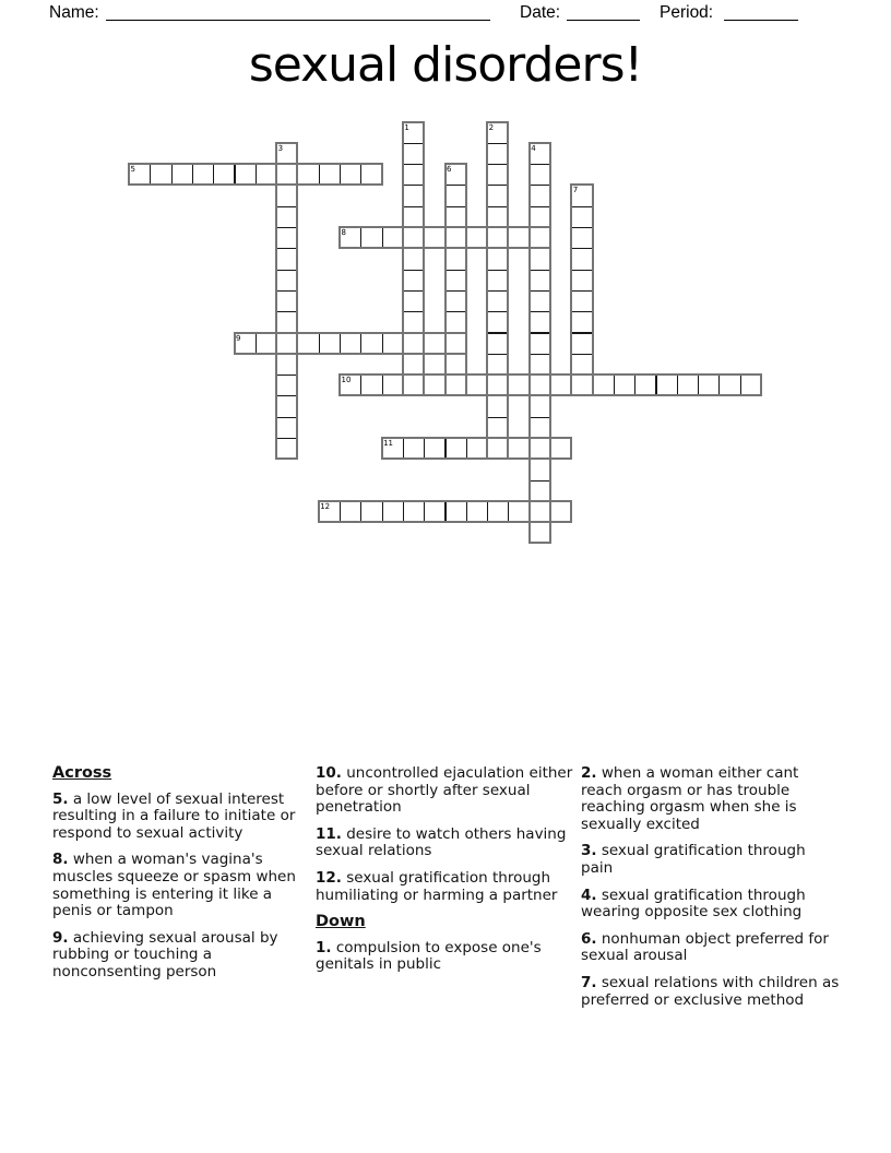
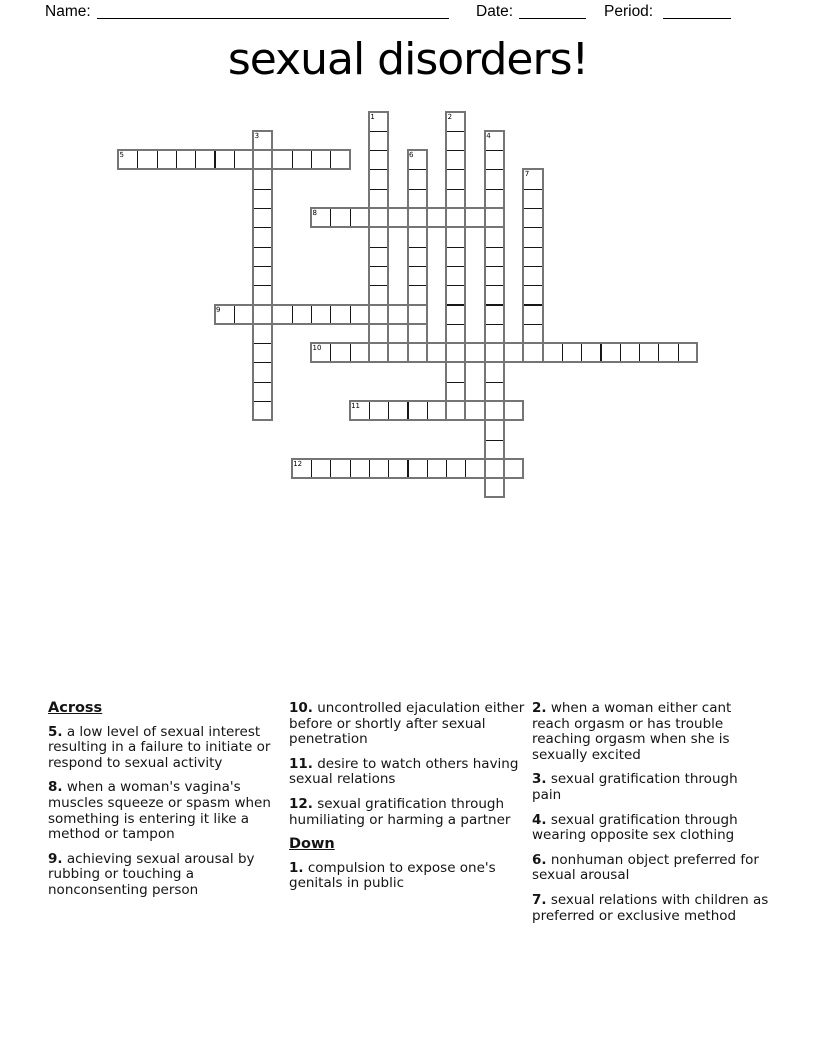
  Name:
  Date:
  Period:
  sexual disorders!
  1
  2
  3
  4
  5
  6
  7
  8
  9
  10
  11
  12
  Across
  5. a low level of sexual interest resulting in a failure to initiate or respond to sexual activity
- 8. when a woman's vagina's muscles squeeze or spasm when something is entering it like a penis or tampon
+ 8. when a woman's vagina's muscles squeeze or spasm when something is entering it like a method or tampon
  9. achieving sexual arousal by rubbing or touching a nonconsenting person
  10. uncontrolled ejaculation either before or shortly after sexual penetration
  11. desire to watch others having sexual relations
  12. sexual gratification through humiliating or harming a partner
  Down
  1. compulsion to expose one's genitals in public
  2. when a woman either cant reach orgasm or has trouble reaching orgasm when she is sexually excited
  3. sexual gratification through pain
  4. sexual gratification through wearing opposite sex clothing
  6. nonhuman object preferred for sexual arousal
  7. sexual relations with children as preferred or exclusive method
